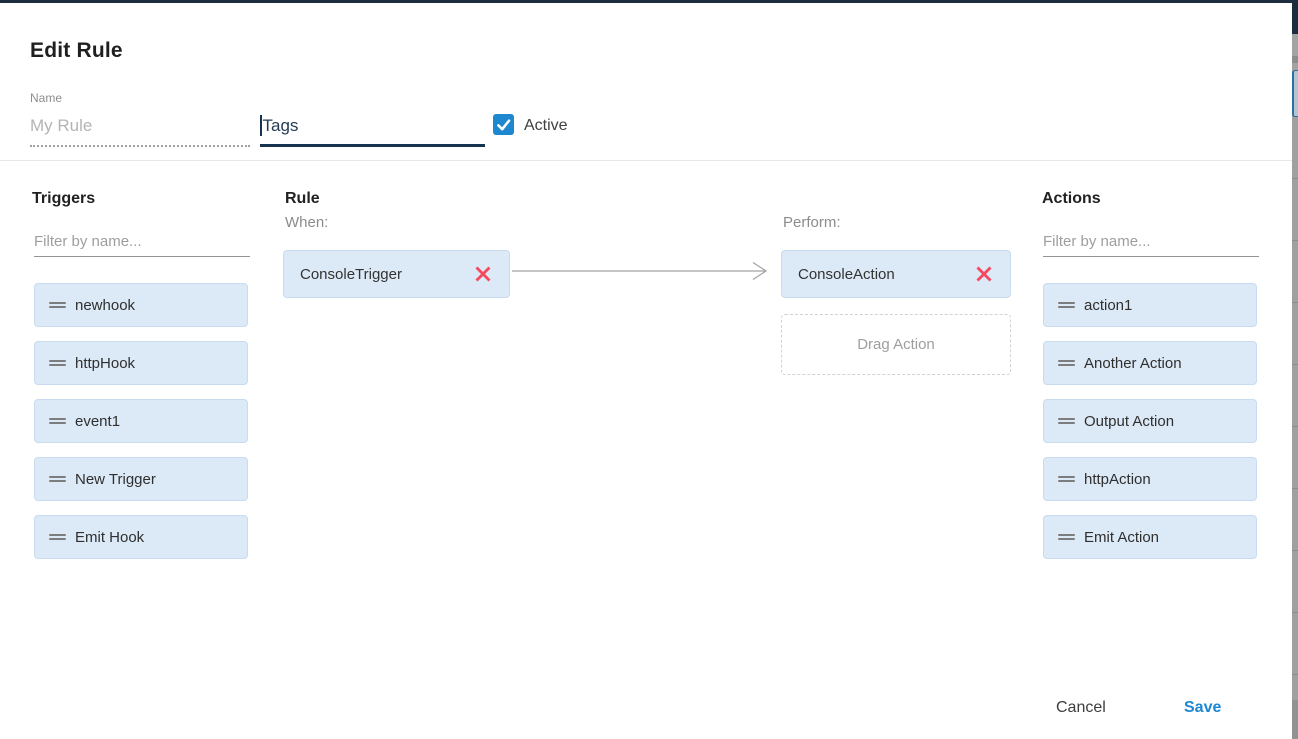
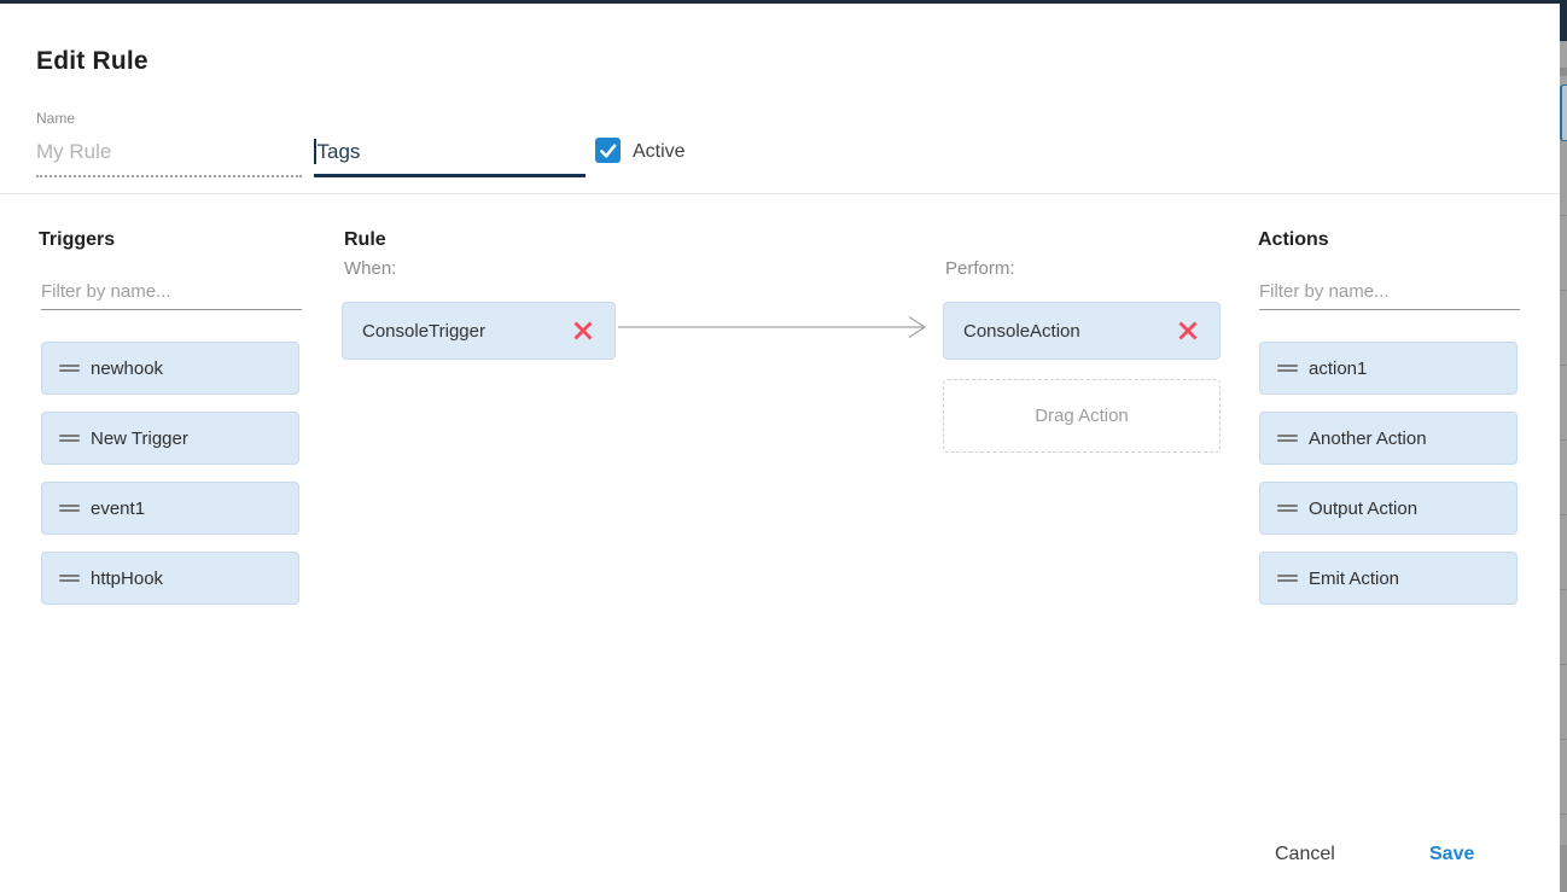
  Edit Rule
  Name
  My Rule
  Tags
  Active
  Triggers
  Filter by name...
  newhook
- httpHook
+ New Trigger
  event1
- New Trigger
+ httpHook
- Emit Hook
  Rule
  When:
  ConsoleTrigger
  Perform:
  ConsoleAction
  Drag Action
  Actions
  Filter by name...
  action1
  Another Action
  Output Action
- httpAction
  Emit Action
  Cancel
  Save
